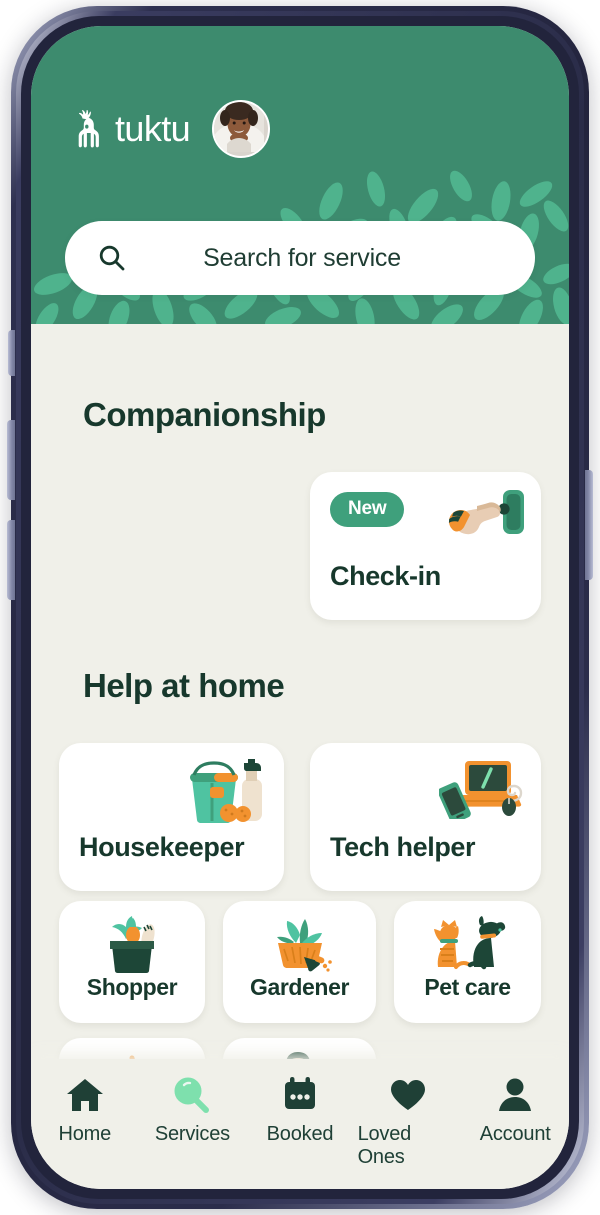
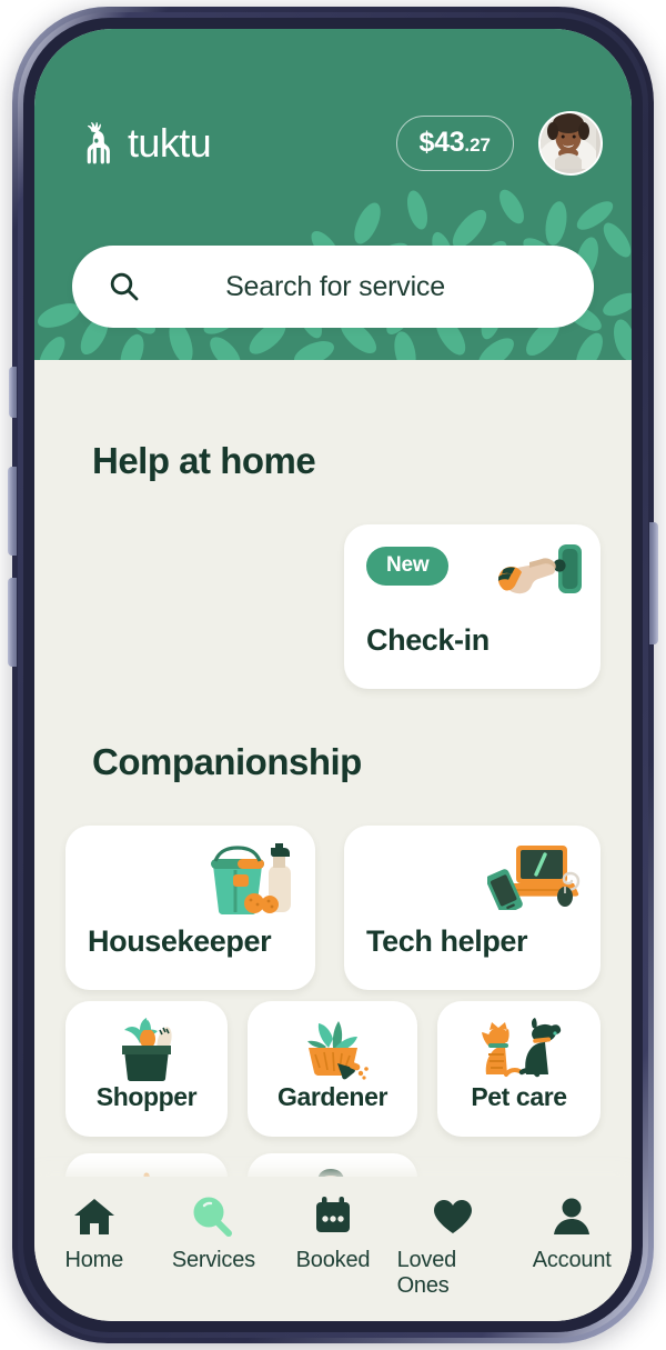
  tuktu
+ $43
+ .27
  Search for service
- Companionship
+ Help at home
  New
  Check-in
- Help at home
+ Companionship
  Housekeeper
  Tech helper
  Shopper
  Gardener
  Pet care
  Home
  Services
  Booked
  Loved Ones
  Account
